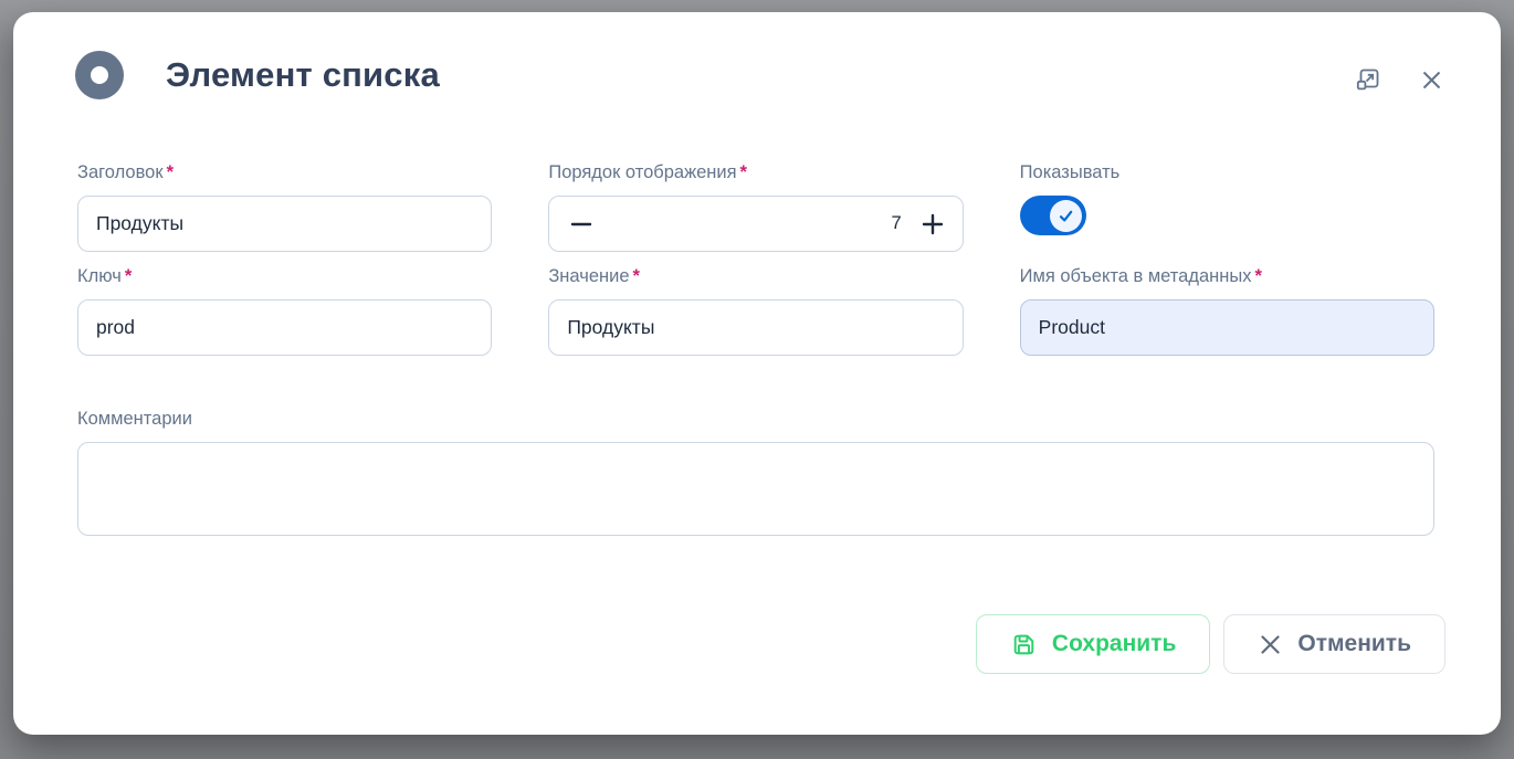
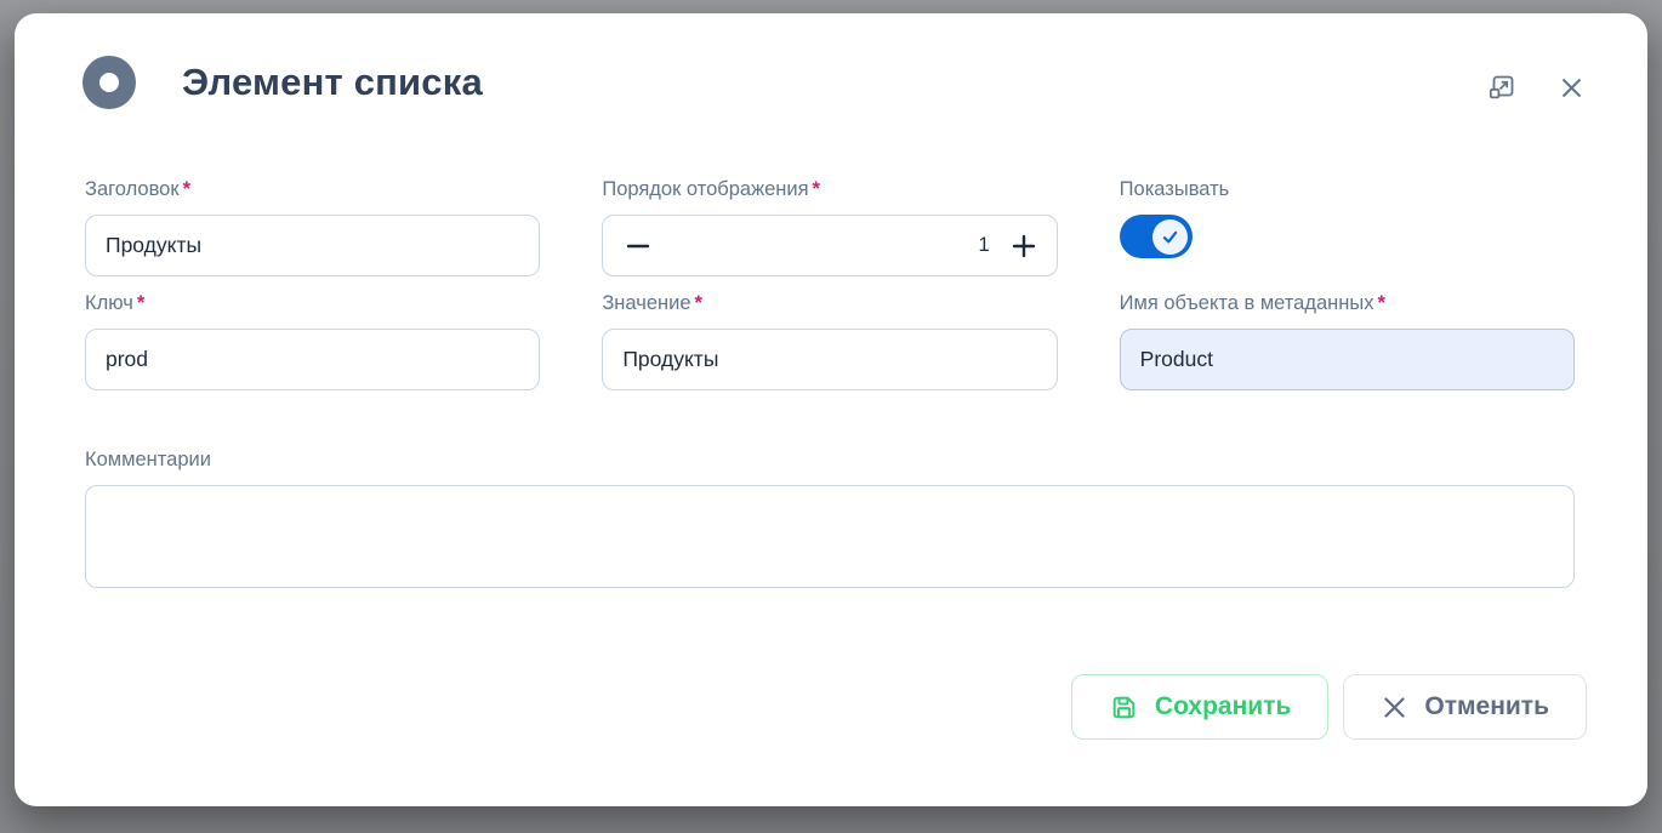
  Элемент списка
  Заголовок *
  Продукты
  Порядок отображения *
- 7
+ 1
  Показывать
  Ключ *
  prod
  Значение *
  Продукты
  Имя объекта в метаданных *
  Product
  Комментарии
  Сохранить
  Отменить
